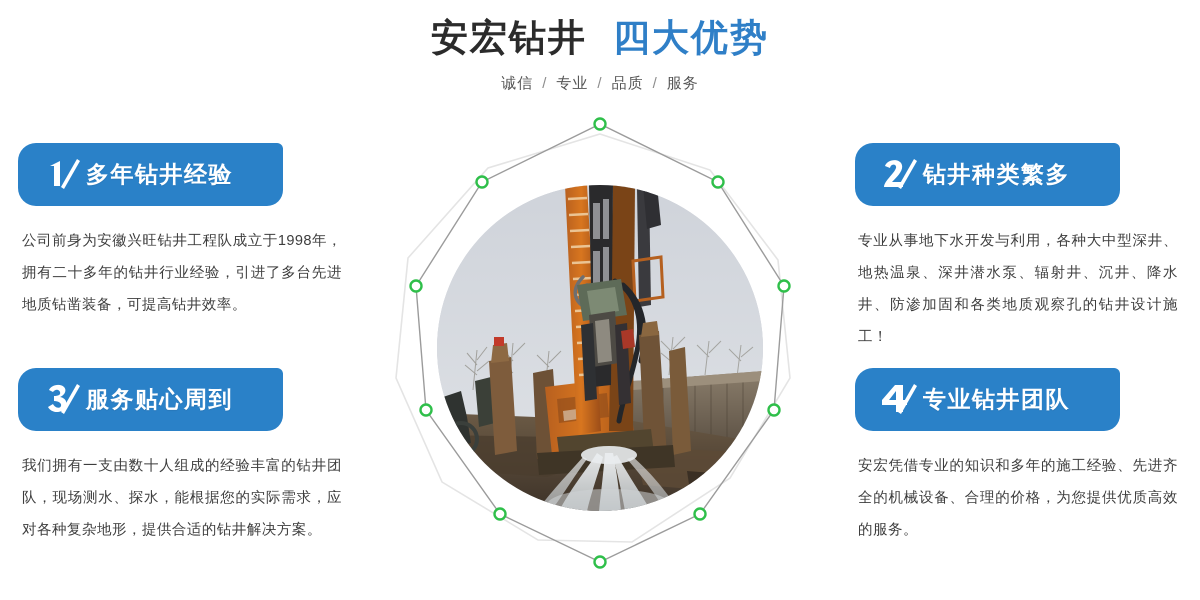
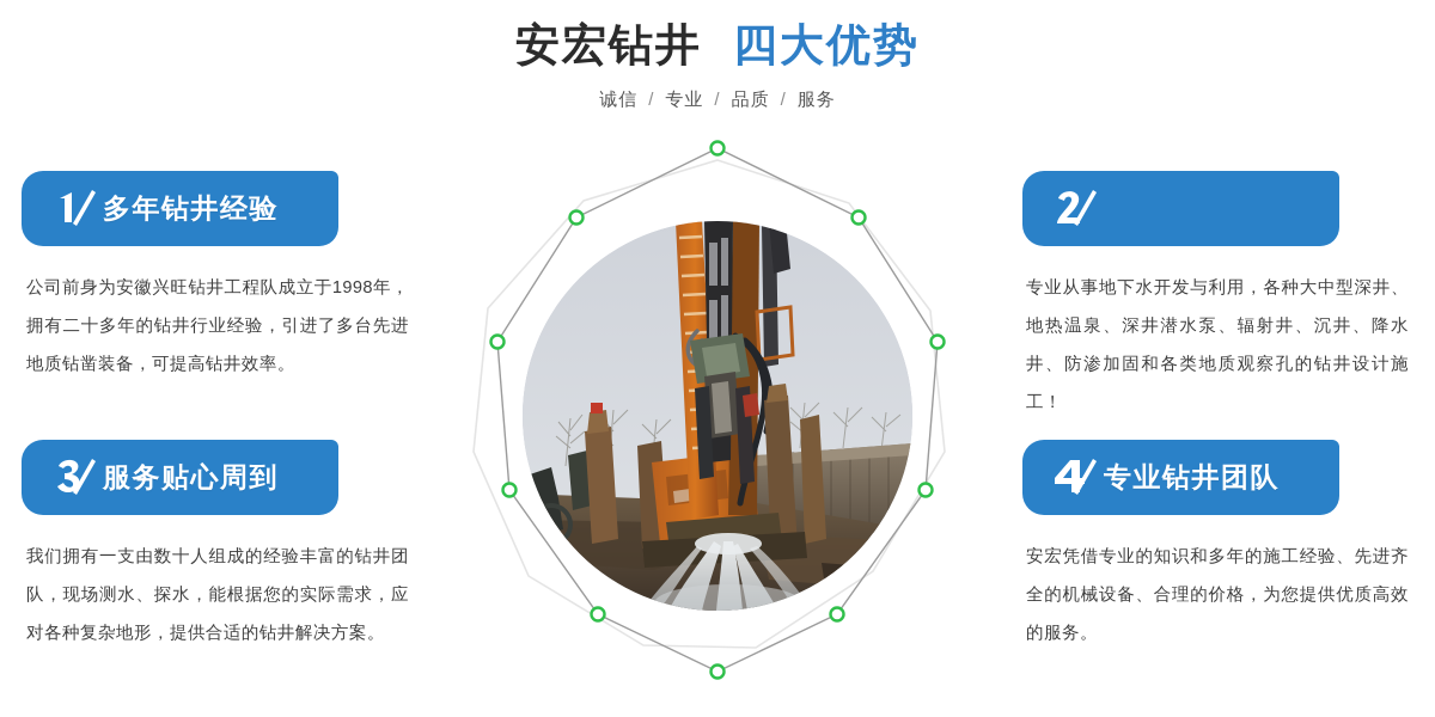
  安宏钻井 四大优势
  诚信 / 专业 / 品质 / 服务
  多年钻井经验
  公司前身为安徽兴旺钻井工程队成立于1998年，拥有二十多年的钻井行业经验，引进了多台先进地质钻凿装备，可提高钻井效率。
  服务贴心周到
  我们拥有一支由数十人组成的经验丰富的钻井团队，现场测水、探水，能根据您的实际需求，应对各种复杂地形，提供合适的钻井解决方案。
- 钻井种类繁多
  专业从事地下水开发与利用，各种大中型深井、地热温泉、深井潜水泵、辐射井、沉井、降水井、防渗加固和各类地质观察孔的钻井设计施工！
  专业钻井团队
  安宏凭借专业的知识和多年的施工经验、先进齐全的机械设备、合理的价格，为您提供优质高效的服务。
